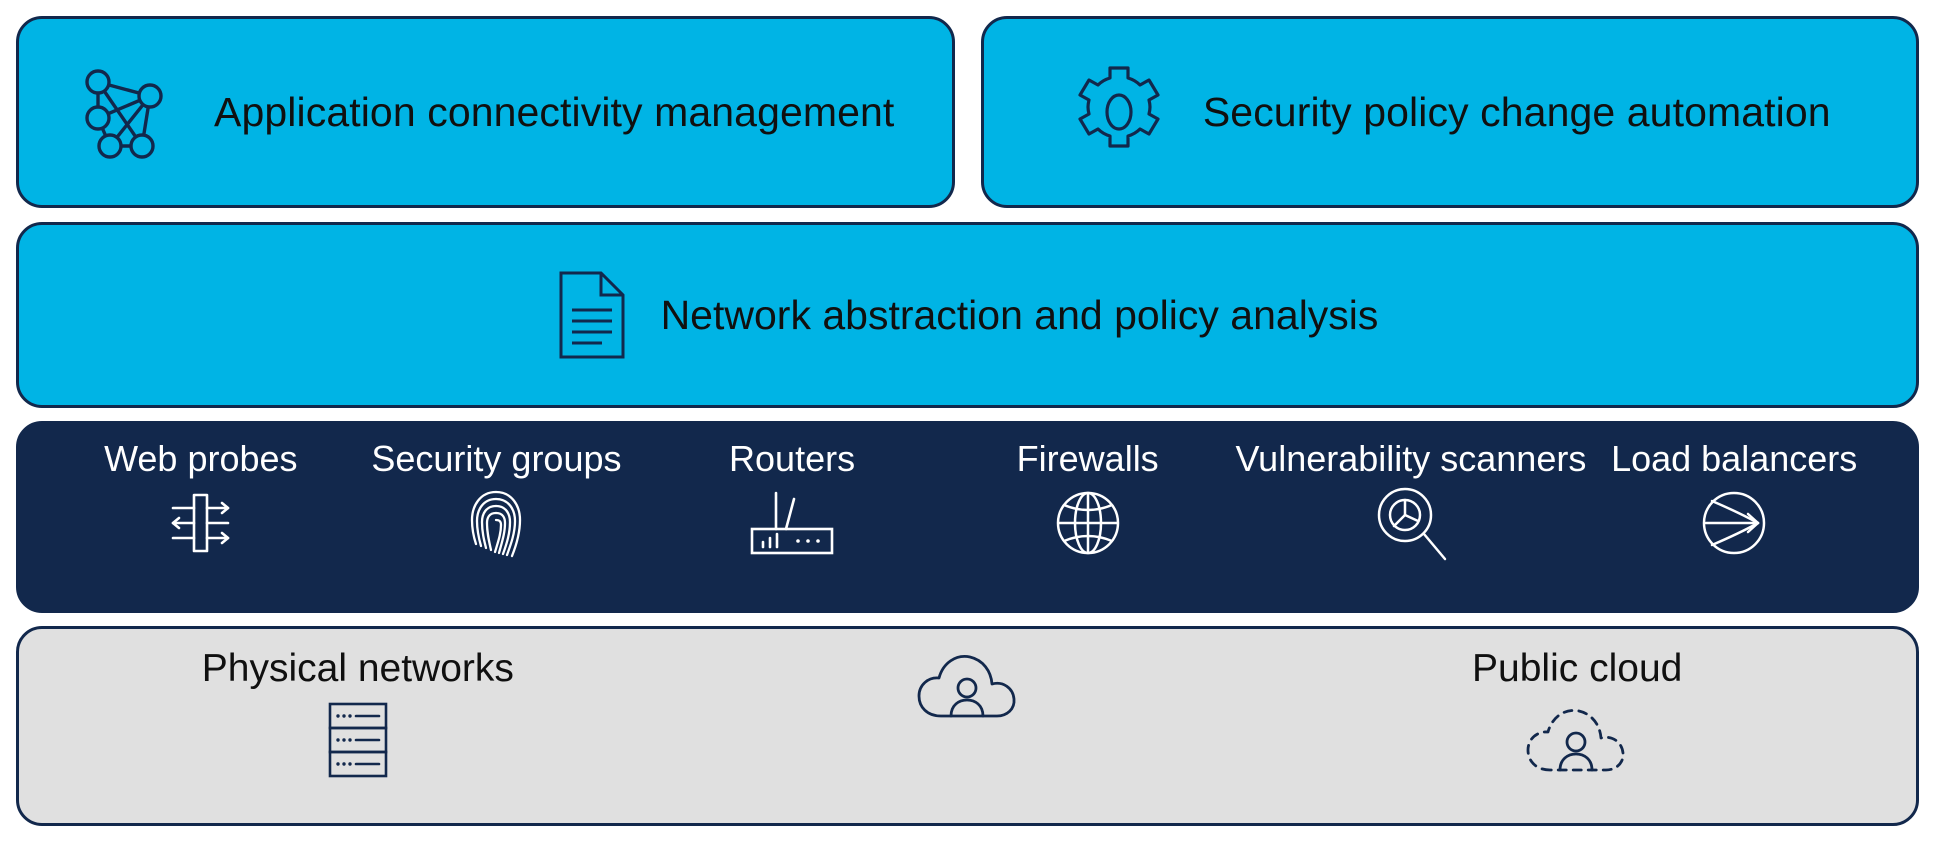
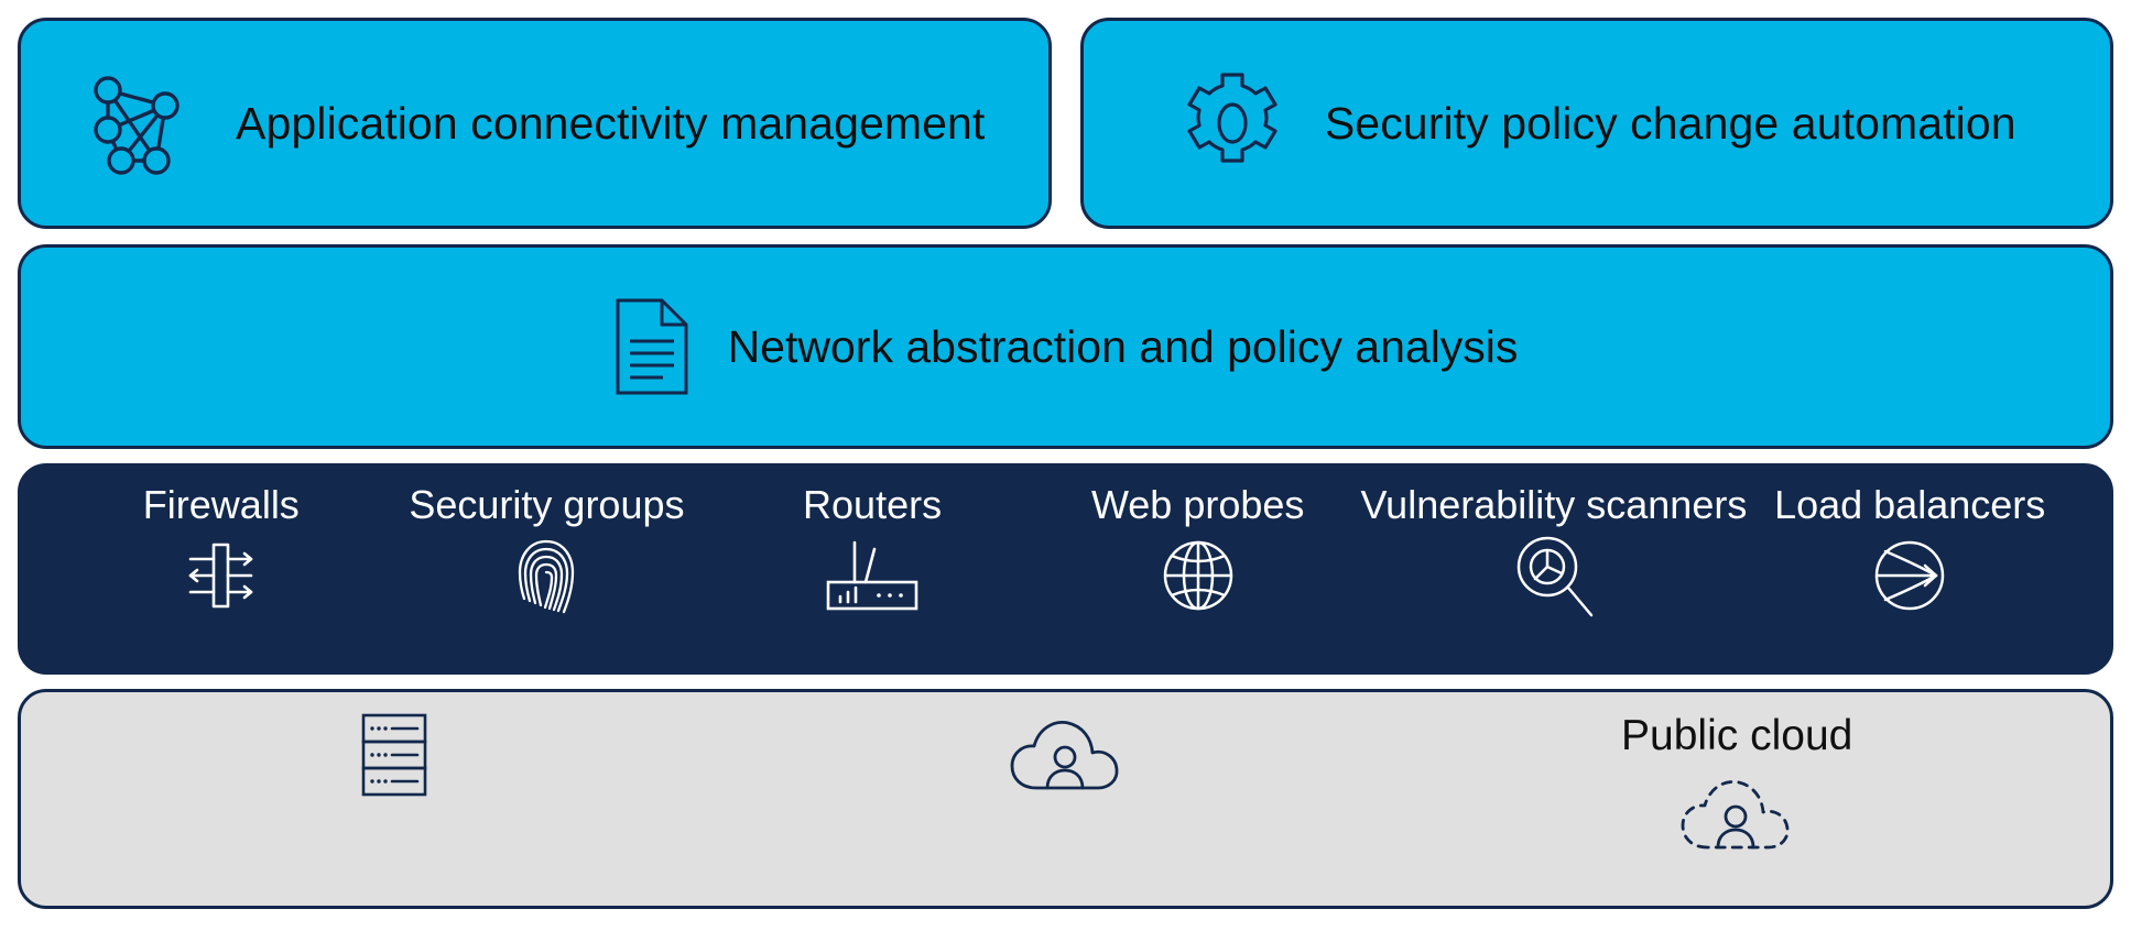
  Application connectivity management
  Security policy change automation
  Network abstraction and policy analysis
- Web probes
+ Firewalls
  Security groups
  Routers
- Firewalls
+ Web probes
  Vulnerability scanners
  Load balancers
- Physical networks
  Public cloud
